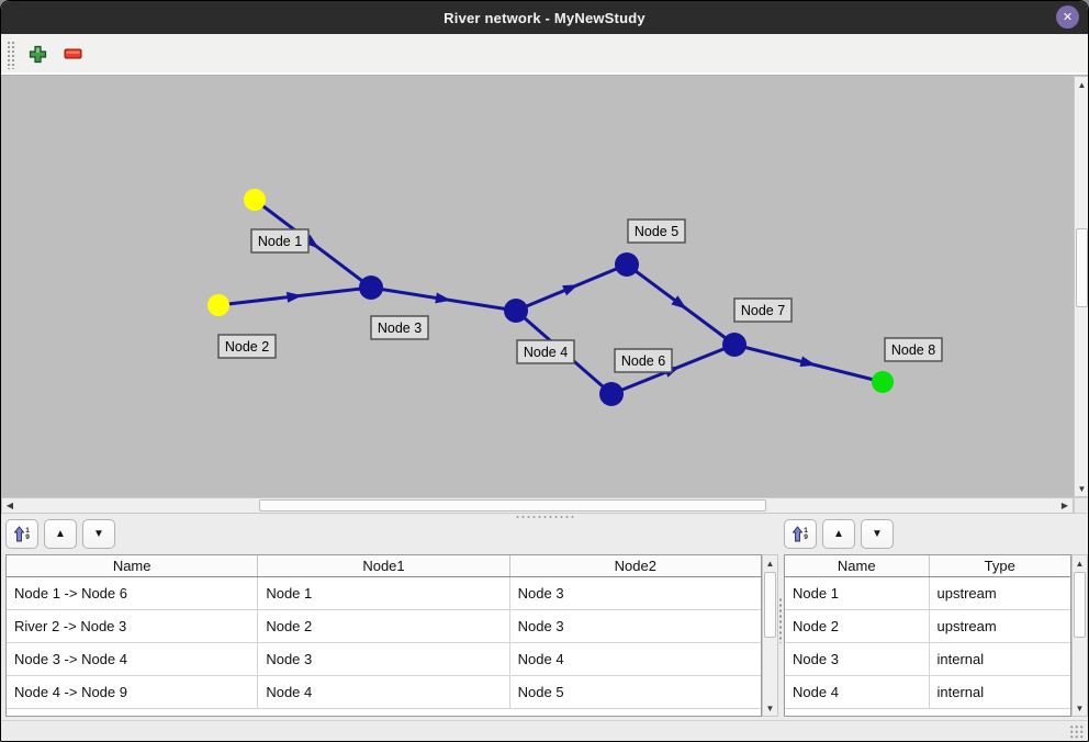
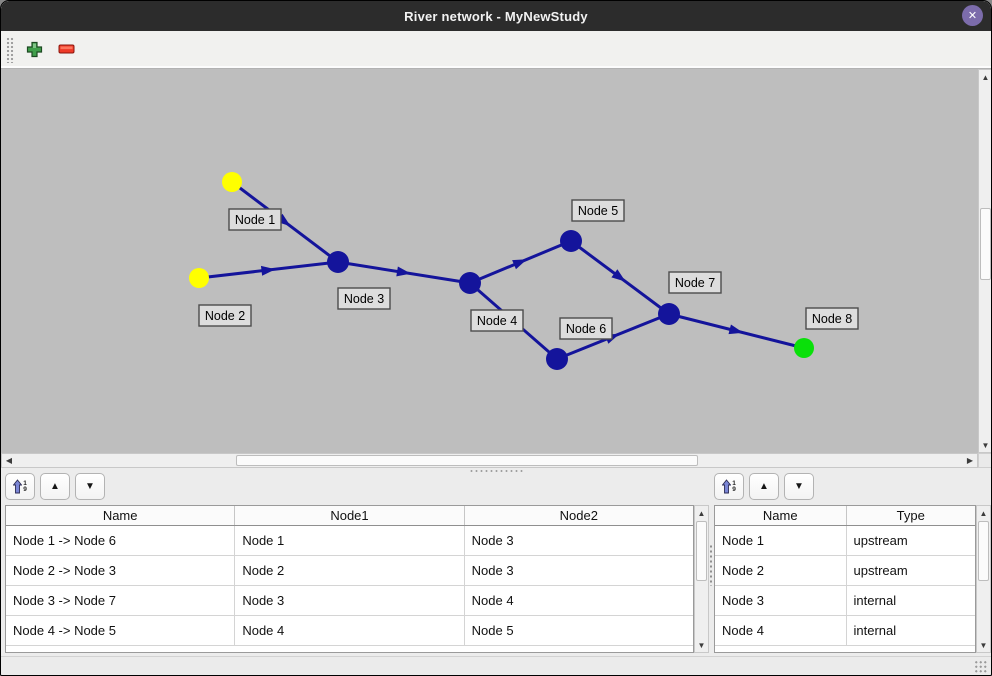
  River network - MyNewStudy
  ✕
  Node 1
  Node 2
  Node 3
  Node 4
  Node 5
  Node 6
  Node 7
  Node 8
  ▲
  ▼
  ◀
  ▶
  ▲
  ▼
  ▲
  ▼
  Name
  Node1
  Node2
  Node 1 -> Node 6
  Node 1
  Node 3
- River 2 -> Node 3
+ Node 2 -> Node 3
  Node 2
  Node 3
- Node 3 -> Node 4
+ Node 3 -> Node 7
  Node 3
  Node 4
- Node 4 -> Node 9
+ Node 4 -> Node 5
  Node 4
  Node 5
  ▲
  ▼
  Name
  Type
  Node 1
  upstream
  Node 2
  upstream
  Node 3
  internal
  Node 4
  internal
  ▲
  ▼
